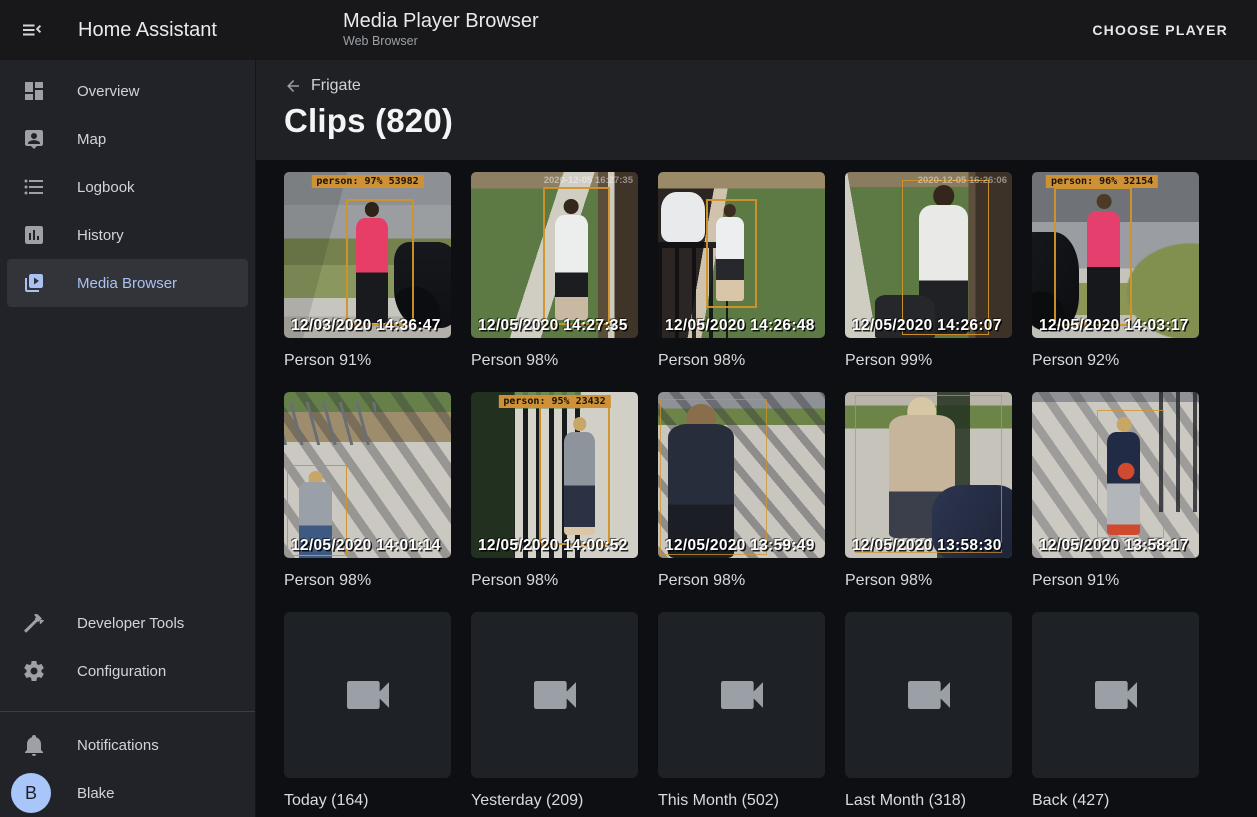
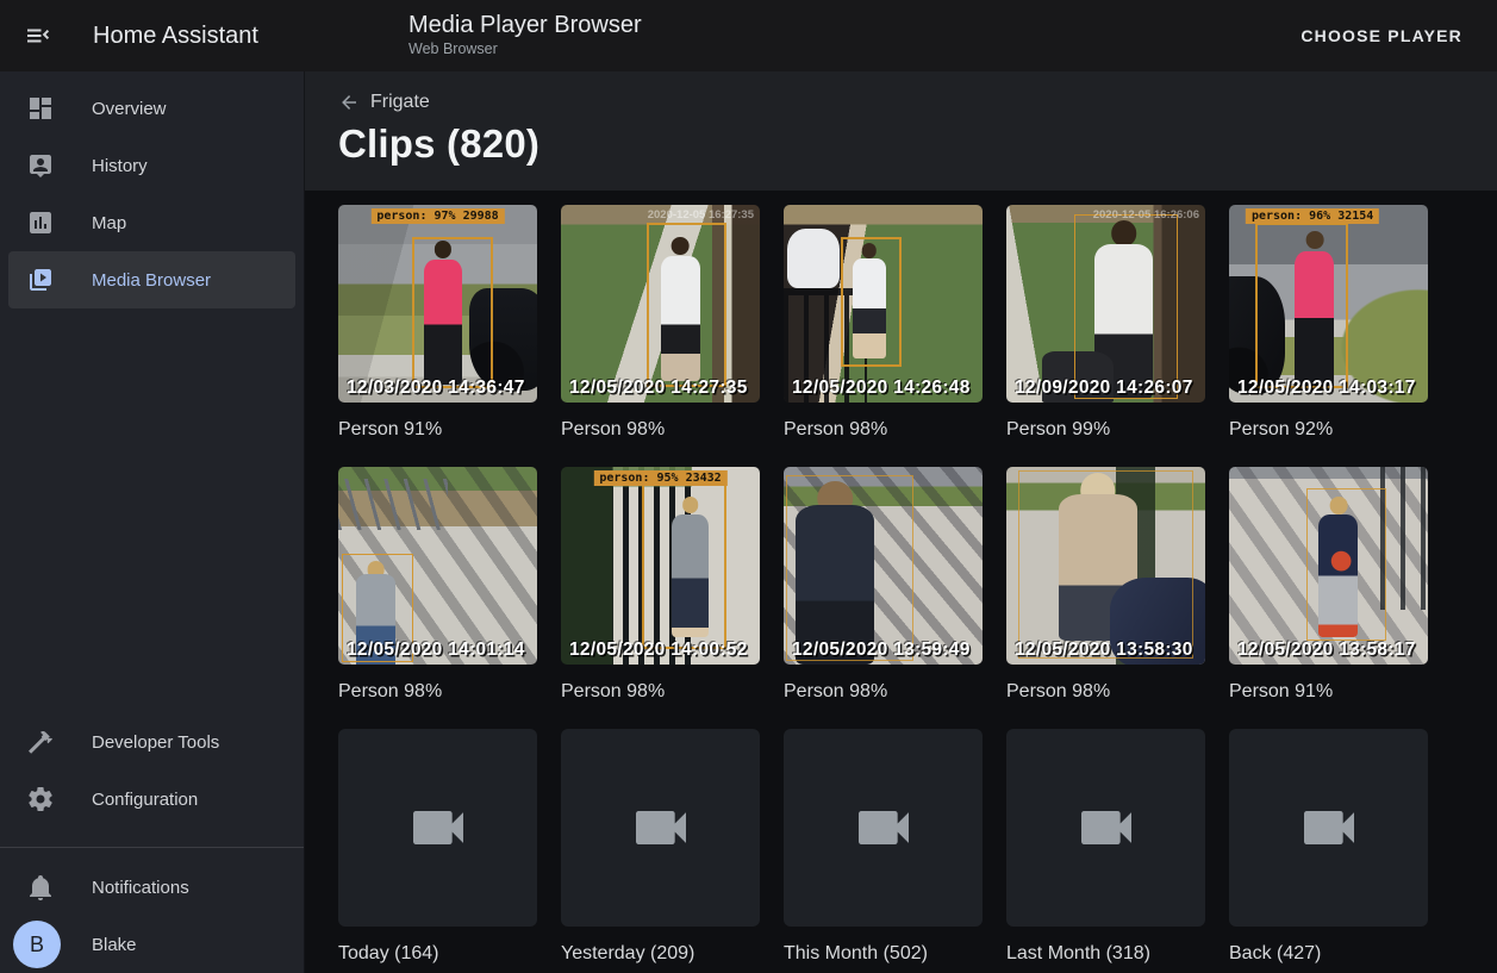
  Home Assistant
  Media Player Browser
  Web Browser
  CHOOSE PLAYER
  Overview
- Map
+ History
- Logbook
- History
+ Map
  Media Browser
  Developer Tools
  Configuration
  Notifications
  B
  Blake
  Frigate
  Clips (820)
- person: 97% 53982
+ person: 97% 29988
  12/03/2020 14:36:47
  Person 91%
  2020-12-05 16:27:35
  12/05/2020 14:27:35
  Person 98%
  12/05/2020 14:26:48
  Person 98%
  2020-12-05 16:26:06
- 12/05/2020 14:26:07
+ 12/09/2020 14:26:07
  Person 99%
  person: 96% 32154
  12/05/2020 14:03:17
  Person 92%
  12/05/2020 14:01:14
  Person 98%
  person: 95% 23432
  12/05/2020 14:00:52
  Person 98%
  12/05/2020 13:59:49
  Person 98%
  12/05/2020 13:58:30
  Person 98%
  12/05/2020 13:58:17
  Person 91%
  Today (164)
  Yesterday (209)
  This Month (502)
  Last Month (318)
  Back (427)
